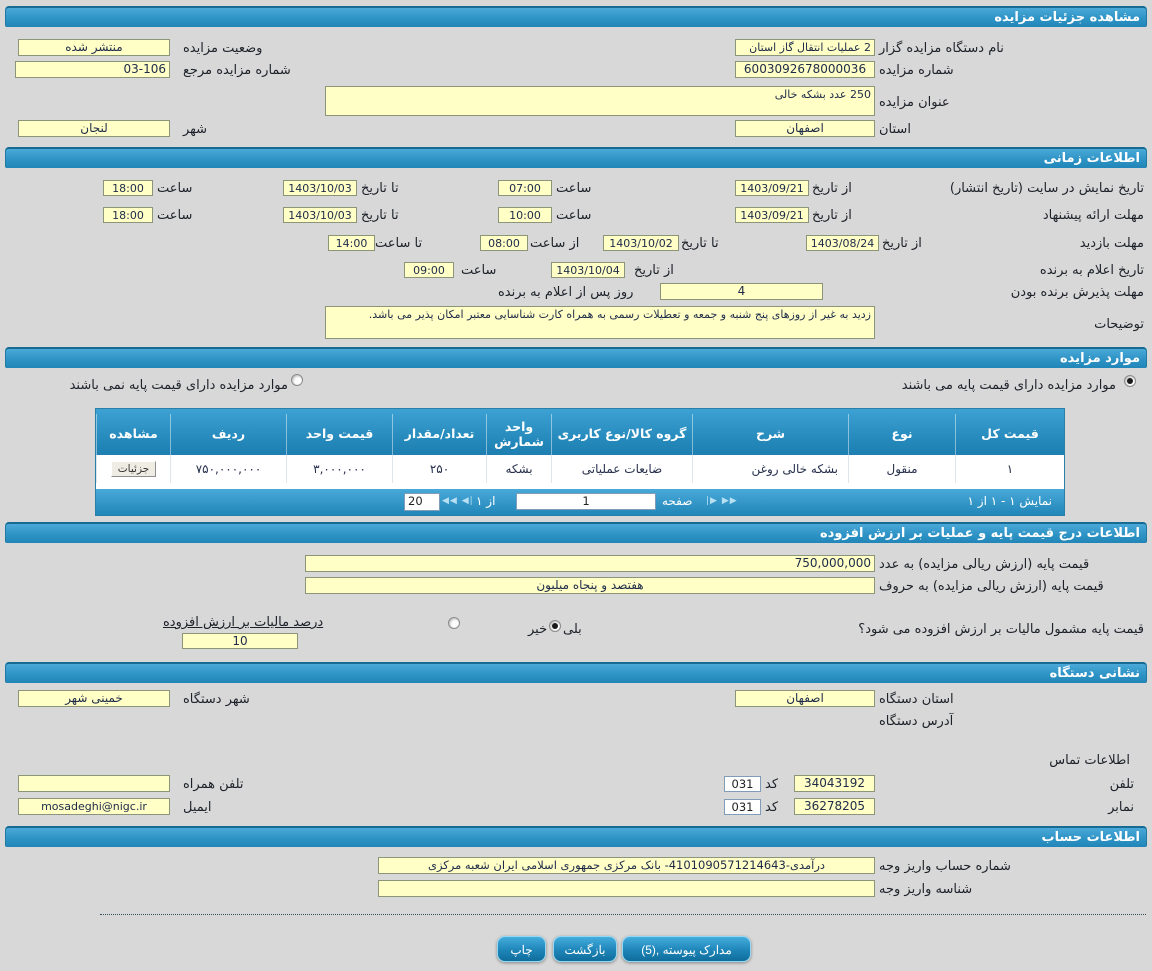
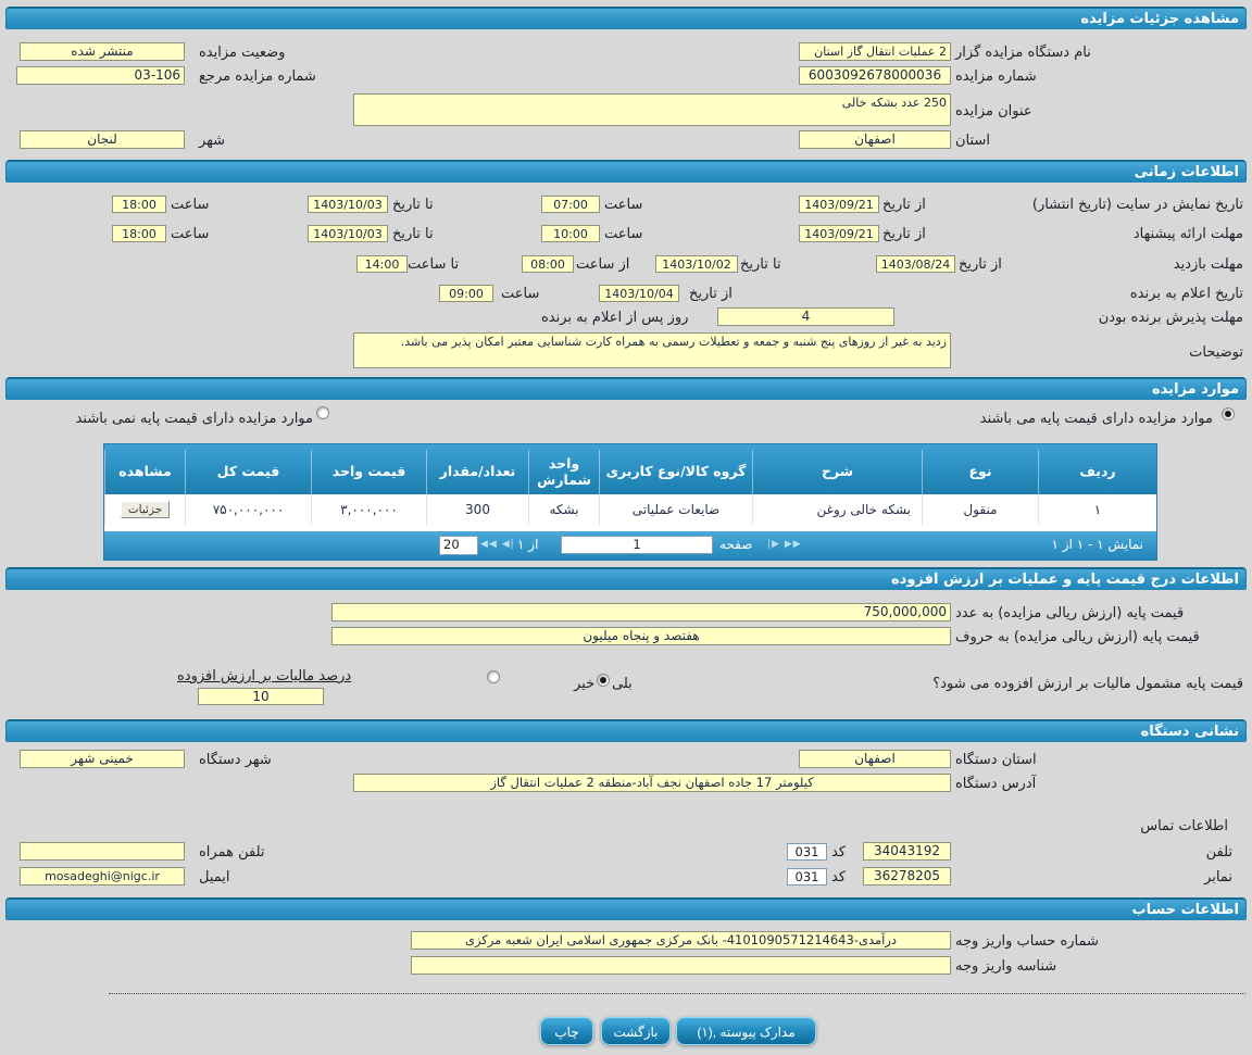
  مشاهده جزئیات مزایده
  2 عملیات انتقال گاز استان
  نام دستگاه مزایده گزار
  منتشر شده
  وضعیت مزایده
  6003092678000036
  شماره مزایده
  03-106
  شماره مزایده مرجع
  250 عدد بشکه خالی
  عنوان مزایده
  اصفهان
  استان
  لنجان
  شهر
  اطلاعات زمانی
  تاریخ نمایش در سایت (تاریخ انتشار)
  از تاریخ
  1403/09/21
  ساعت
  07:00
  تا تاریخ
  1403/10/03
  ساعت
  18:00
  مهلت ارائه پیشنهاد
  از تاریخ
  1403/09/21
  ساعت
  10:00
  تا تاریخ
  1403/10/03
  ساعت
  18:00
  مهلت بازدید
  از تاریخ
  1403/08/24
  تا تاریخ
  1403/10/02
  از ساعت
  08:00
  تا ساعت
  14:00
  تاریخ اعلام به برنده
  از تاریخ
  1403/10/04
  ساعت
  09:00
  مهلت پذیرش برنده بودن
  4
  روز پس از اعلام به برنده
  توضیحات
  زدید به غیر از روزهای پنج شنبه و جمعه و تعطیلات رسمی به همراه کارت شناسایی معتبر امکان پذیر می باشد.
  موارد مزایده
  موارد مزایده دارای قیمت پایه می باشند
  موارد مزایده دارای قیمت پایه نمی باشند
- قیمت کل
+ ردیف
  نوع
  شرح
  گروه کالا/نوع کاربری
  واحد شمارش
  تعداد/مقدار
  قیمت واحد
- ردیف
+ قیمت کل
  مشاهده
  ۱
  منقول
  بشکه خالی روغن
  ضایعات عملیاتی
  بشکه
- ۲۵۰
+ 300
  ۳,۰۰۰,۰۰۰
  ۷۵۰,۰۰۰,۰۰۰
  جزئیات
  نمایش ۱ - ۱ از ۱
  ▶▶ ▶|
  صفحه
  1
  از ۱
  |◀ ◀◀
  20
  اطلاعات درج قیمت پایه و عملیات بر ارزش افزوده
  750,000,000
  قیمت پایه (ارزش ریالی مزایده) به عدد
  هفتصد و پنجاه میلیون
  قیمت پایه (ارزش ریالی مزایده) به حروف
  قیمت پایه مشمول مالیات بر ارزش افزوده می شود؟
  بلی
  خیر
  درصد مالیات بر ارزش افزوده
  10
  نشانی دستگاه
  اصفهان
  استان دستگاه
  خمینی شهر
  شهر دستگاه
+ کیلومتر 17 جاده اصفهان نجف آباد-منطقه 2 عملیات انتقال گاز
  آدرس دستگاه
  اطلاعات تماس
  تلفن
  34043192
  کد
  031
  تلفن همراه
  نمابر
  36278205
  کد
  031
  ایمیل
  mosadeghi@nigc.ir
  اطلاعات حساب
  درآمدی-4101090571214643- بانک مرکزی جمهوری اسلامی ایران شعبه مرکزی
  شماره حساب واریز وجه
  شناسه واریز وجه
- مدارک پیوسته ,(5)
+ مدارک پیوسته ,(۱)
  بازگشت
  چاپ
